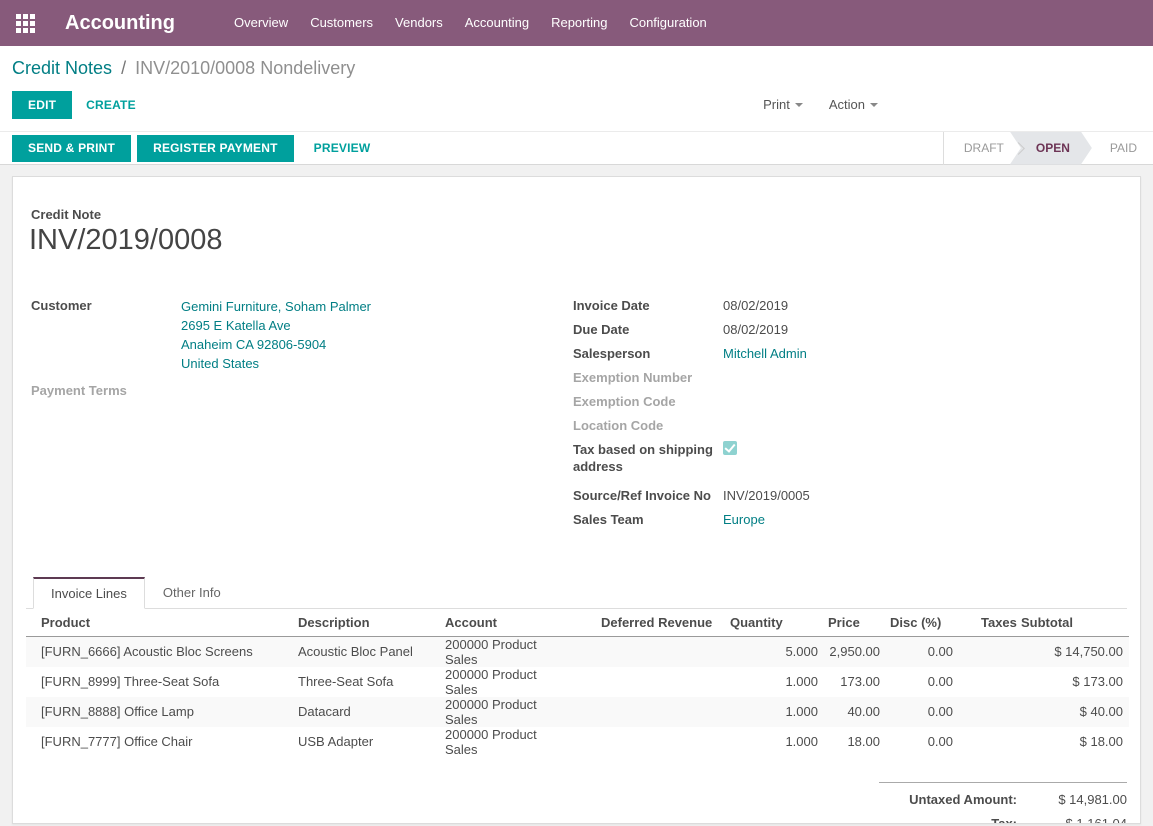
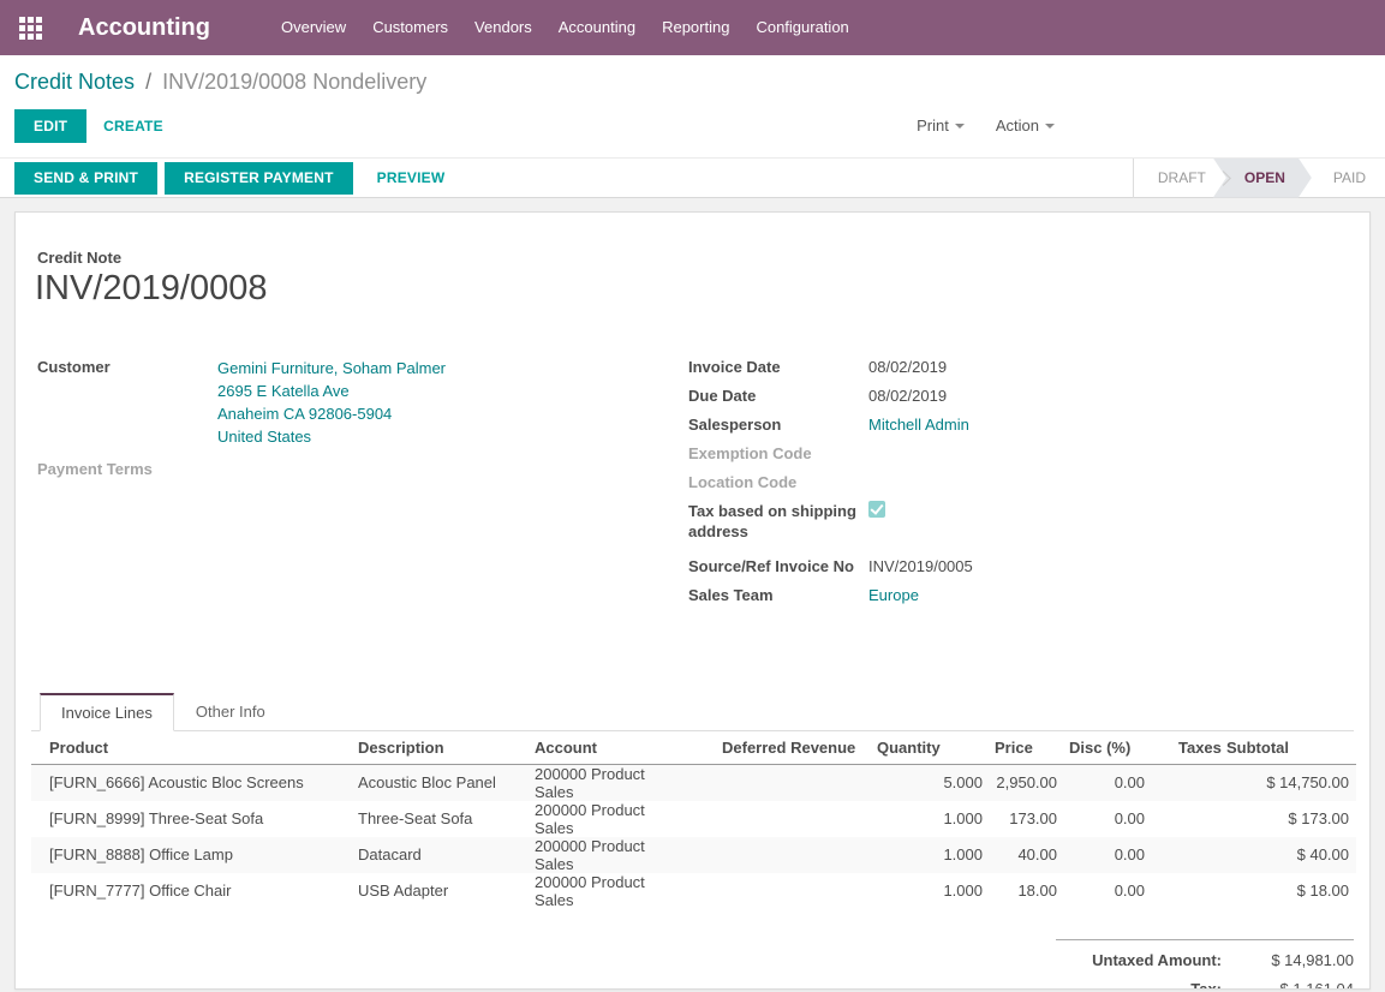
  Accounting
  Overview
  Customers
  Vendors
  Accounting
  Reporting
  Configuration
- Credit Notes / INV/2010/0008 Nondelivery
+ Credit Notes / INV/2019/0008 Nondelivery
  EDIT
  CREATE
  Print
  Action
  SEND & PRINT
  REGISTER PAYMENT
  PREVIEW
  DRAFT
  OPEN
  PAID
  Credit Note
  INV/2019/0008
  Customer
  Gemini Furniture, Soham Palmer
  2695 E Katella Ave
  Anaheim CA 92806-5904
  United States
  Payment Terms
  Invoice Date
  08/02/2019
  Due Date
  08/02/2019
  Salesperson
  Mitchell Admin
- Exemption Number
  Exemption Code
  Location Code
  Tax based on shipping address
  Source/Ref Invoice No
  INV/2019/0005
  Sales Team
  Europe
  Invoice Lines
  Other Info
  Product	Description	Account	Deferred Revenue	Quantity	Price	Disc (%)	Taxes	Subtotal
  [FURN_6666] Acoustic Bloc Screens	Acoustic Bloc Panel	200000 Product Sales		5.000	2,950.00	0.00		$ 14,750.00
  [FURN_8999] Three-Seat Sofa	Three-Seat Sofa	200000 Product Sales		1.000	173.00	0.00		$ 173.00
  [FURN_8888] Office Lamp	Datacard	200000 Product Sales		1.000	40.00	0.00		$ 40.00
  [FURN_7777] Office Chair	USB Adapter	200000 Product Sales		1.000	18.00	0.00		$ 18.00
  Untaxed Amount:
  $ 14,981.00
